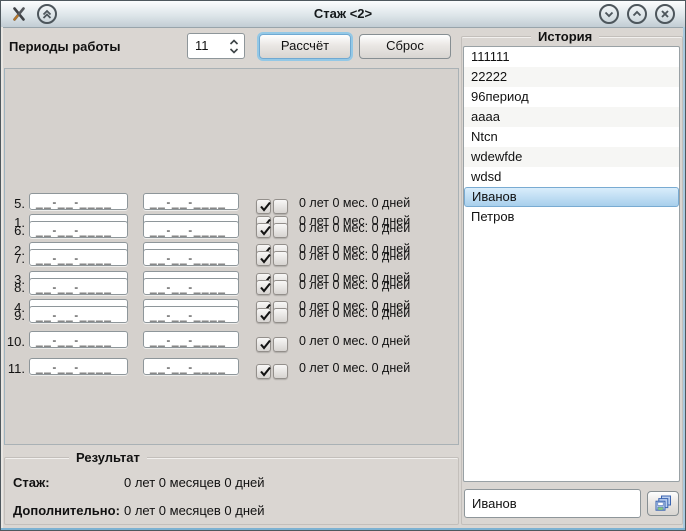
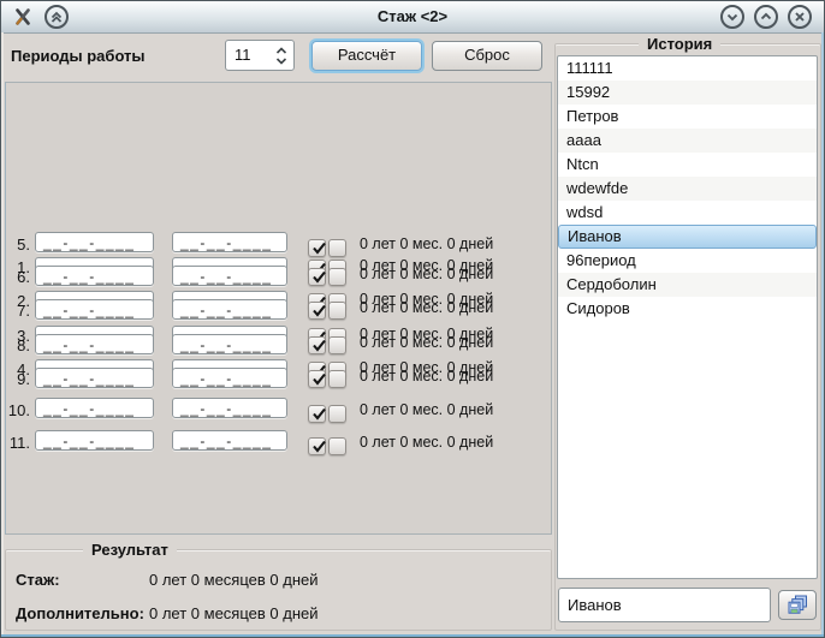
  Стаж <2>
  Периоды работы
  11
  Рассчёт
  Сброс
  5.
  __-__-____
  __-__-____
  0 лет 0 мес. 0 дней
  1.
  0 лет 0 мес. 0 дней
  6.
  __-__-____
  __-__-____
  0 лет 0 мес. 0 дней
  2.
  0 лет 0 мес. 0 дней
  7.
  __-__-____
  __-__-____
  0 лет 0 мес. 0 дней
  3.
  0 лет 0 мес. 0 дней
  8.
  __-__-____
  __-__-____
  0 лет 0 мес. 0 дней
  4.
  0 лет 0 мес. 0 дней
  9.
  __-__-____
  __-__-____
  0 лет 0 мес. 0 дней
  10.
  __-__-____
  __-__-____
  0 лет 0 мес. 0 дней
  11.
  __-__-____
  __-__-____
  0 лет 0 мес. 0 дней
  Результат
  Стаж:
  0 лет 0 месяцев 0 дней
  Дополнительно:
  0 лет 0 месяцев 0 дней
  История
  111111
- 22222
+ 15992
- 96период
+ Петров
  aaaa
  Ntcn
  wdewfde
  wdsd
  Иванов
- Петров
+ 96период
+ Сердоболин
+ Сидоров
  Иванов
